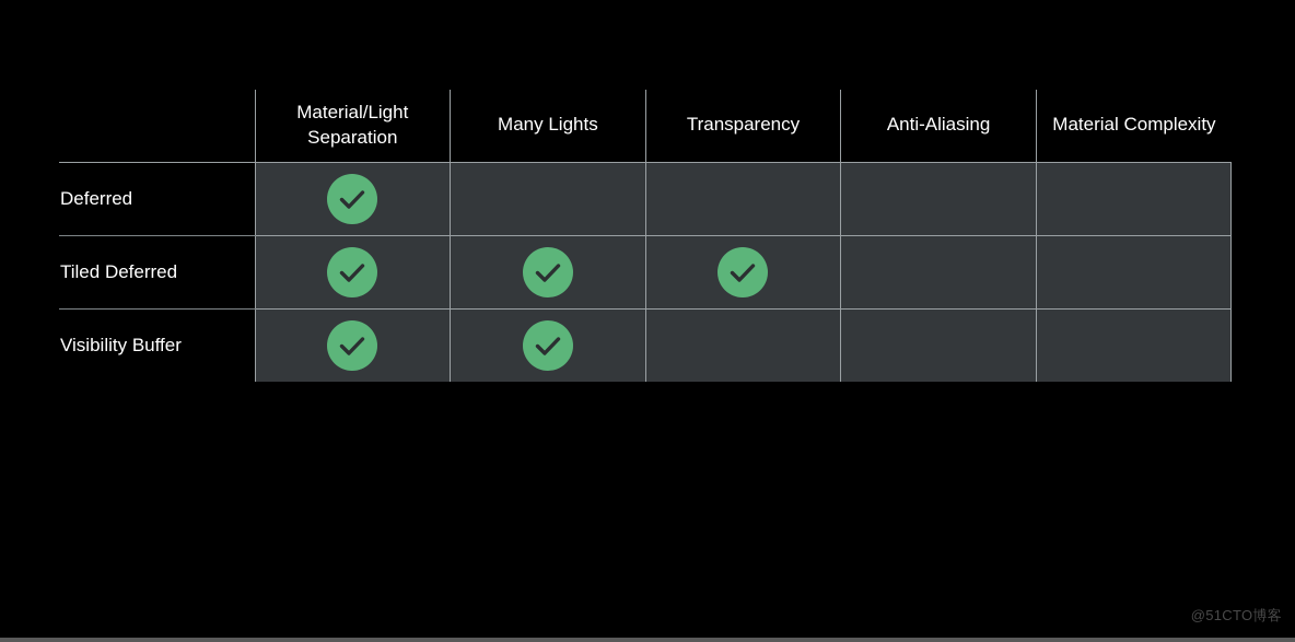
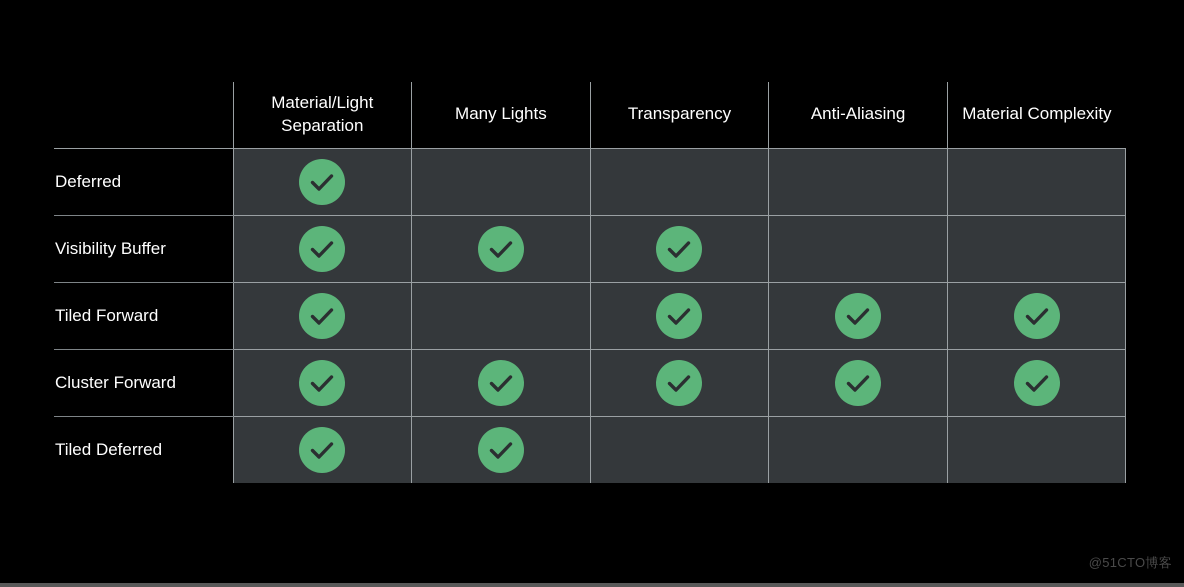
  	Material/Light Separation	Many Lights	Transparency	Anti-Aliasing	Material Complexity
  Deferred
- Tiled Deferred
+ Visibility Buffer
+ Tiled Forward
+ Cluster Forward
- Visibility Buffer
+ Tiled Deferred
  @51CTO博客
